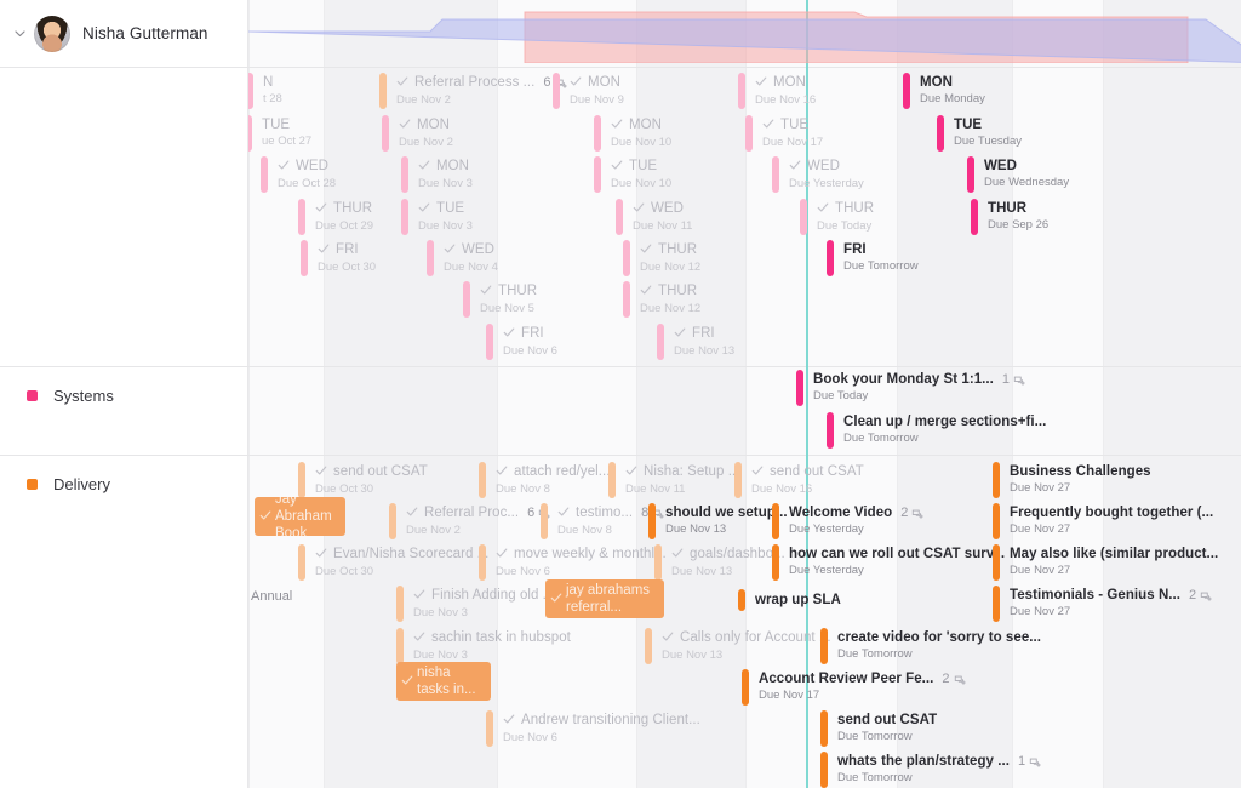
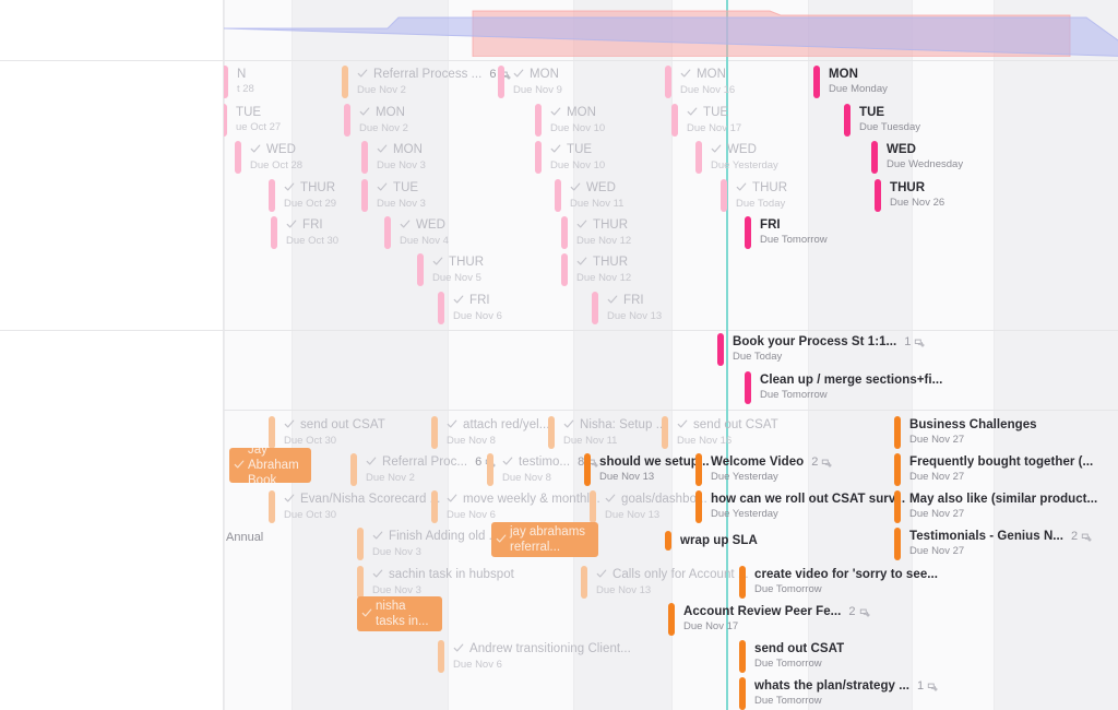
- Nisha Gutterman
- Systems
- Delivery
  N
  t 28
  TUE
  ue Oct 27
  WED
  Due Oct 28
  THUR
  Due Oct 29
  FRI
  Due Oct 30
  Referral Process ...
  6
  Due Nov 2
  MON
  Due Nov 2
  MON
  Due Nov 3
  TUE
  Due Nov 3
  WED
  Due Nov 4
  THUR
  Due Nov 5
  FRI
  Due Nov 6
  MON
  Due Nov 9
  MON
  Due Nov 10
  TUE
  Due Nov 10
  WED
  Due Nov 11
  THUR
  Due Nov 12
  THUR
  Due Nov 12
  FRI
  Due Nov 13
  MON
  Due Nov 16
  TUE
  Due Nov 17
  WED
  Due Yesterday
  THUR
  Due Today
  FRI
  Due Tomorrow
  MON
  Due Monday
  TUE
  Due Tuesday
  WED
  Due Wednesday
  THUR
- Due Sep 26
+ Due Nov 26
- Book your Monday St 1:1...
+ Book your Process St 1:1...
  1
  Due Today
  Clean up / merge sections+fi...
  Due Tomorrow
  send out CSAT
  Due Oct 30
  attach red/yel..
  Due Nov 8
  Nisha: Setup .
  Due Nov 11
  send out CSAT
  Due Nov 16
  Business Challenges
  Due Nov 27
  Referral Proc...
  6
  Due Nov 2
  testimo...
  8
  Due Nov 8
  should we setu..
  Due Nov 13
  Welcome Video
  2
  Due Yesterday
  Frequently bought together (...
  Due Nov 27
  Evan/Nisha Scorecard.
  Due Oct 30
  move weekly & monthl.
  Due Nov 6
  goals/dashbo.
  Due Nov 13
  how can we roll out CSAT surv.
  Due Yesterday
  May also like (similar product...
  Due Nov 27
  Finish Adding old
  Due Nov 3
  wrap up SLA
  Testimonials - Genius N...
  2
  Due Nov 27
  sachin task in hubspot
  Due Nov 3
  Calls only for Account.
  Due Nov 13
  create video for 'sorry to see...
  Due Tomorrow
  Account Review Peer Fe...
  2
  Due Nov 17
  Andrew transitioning Client...
  Due Nov 6
  send out CSAT
  Due Tomorrow
  whats the plan/strategy ...
  1
  Due Tomorrow
  Jay Abraham Book
  jay abrahams referral...
  nisha tasks in...
  Annual
